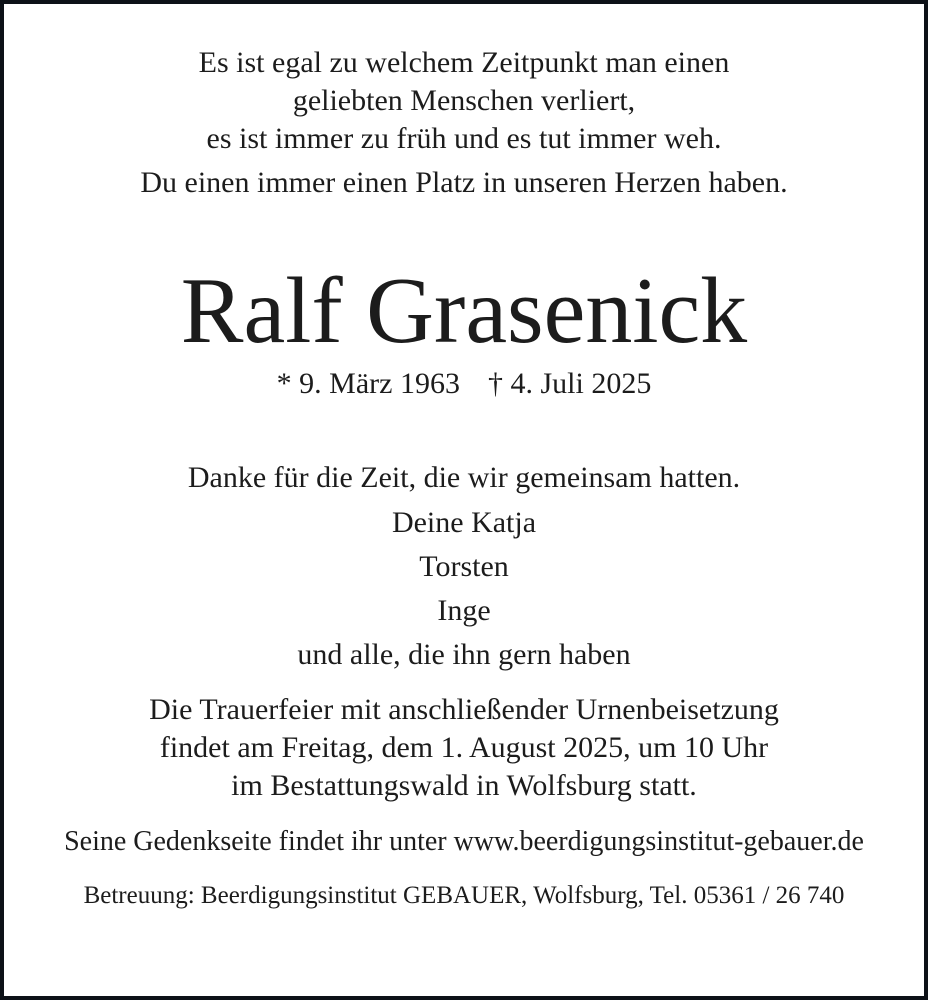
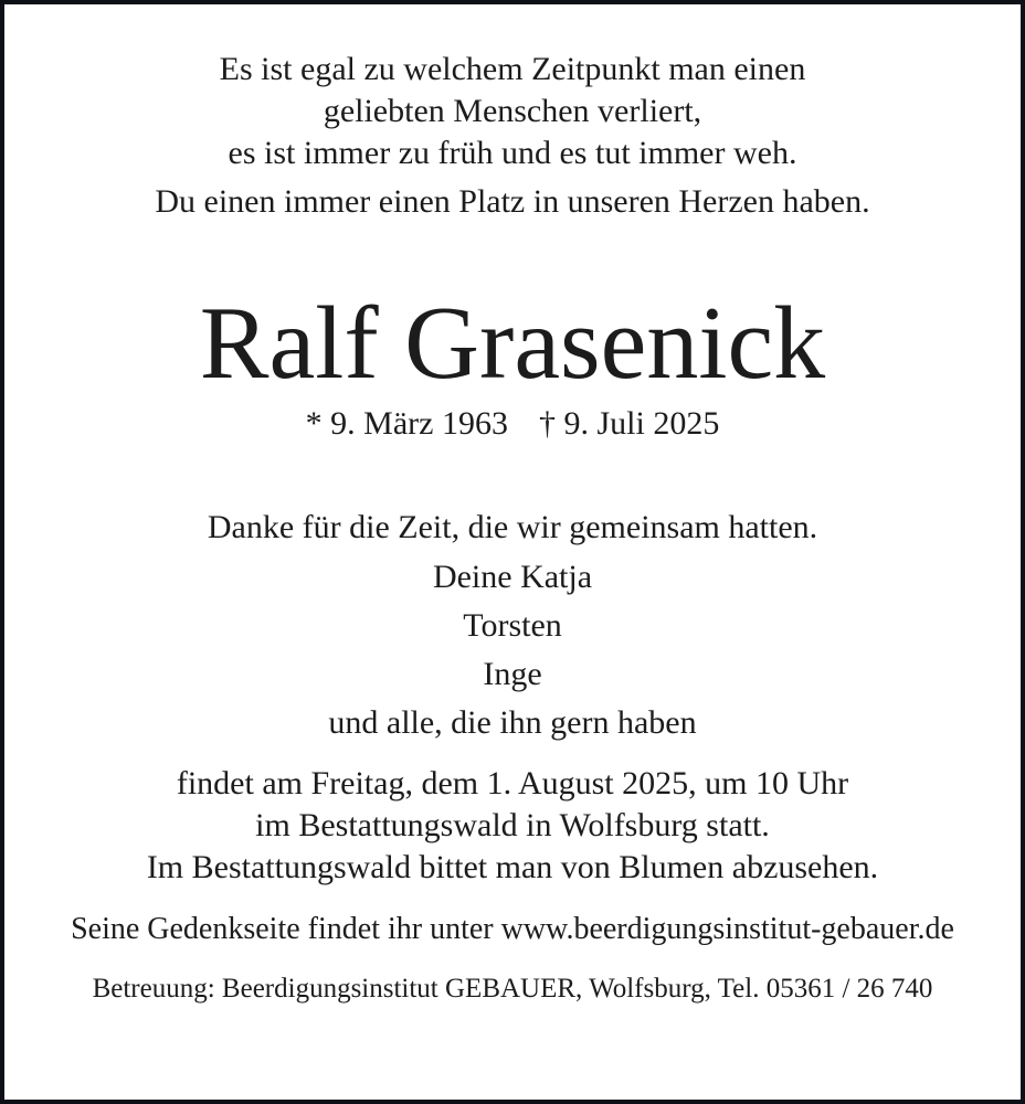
  Es ist egal zu welchem Zeitpunkt man einen
  geliebten Menschen verliert,
  es ist immer zu früh und es tut immer weh.
  Du einen immer einen Platz in unseren Herzen haben.
  Ralf Grasenick
- * 9. März 1963 † 4. Juli 2025
+ * 9. März 1963 † 9. Juli 2025
  Danke für die Zeit, die wir gemeinsam hatten.
  Deine Katja
  Torsten
  Inge
  und alle, die ihn gern haben
- Die Trauerfeier mit anschließender Urnenbeisetzung
  findet am Freitag, dem 1. August 2025, um 10 Uhr
  im Bestattungswald in Wolfsburg statt.
+ Im Bestattungswald bittet man von Blumen abzusehen.
  Seine Gedenkseite findet ihr unter www.beerdigungsinstitut-gebauer.de
  Betreuung: Beerdigungsinstitut GEBAUER, Wolfsburg, Tel. 05361 / 26 740
